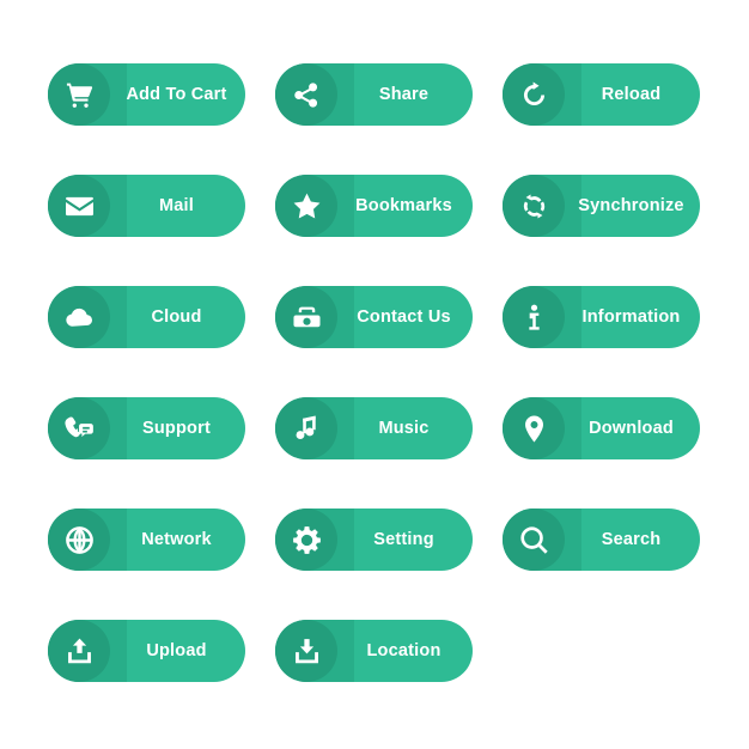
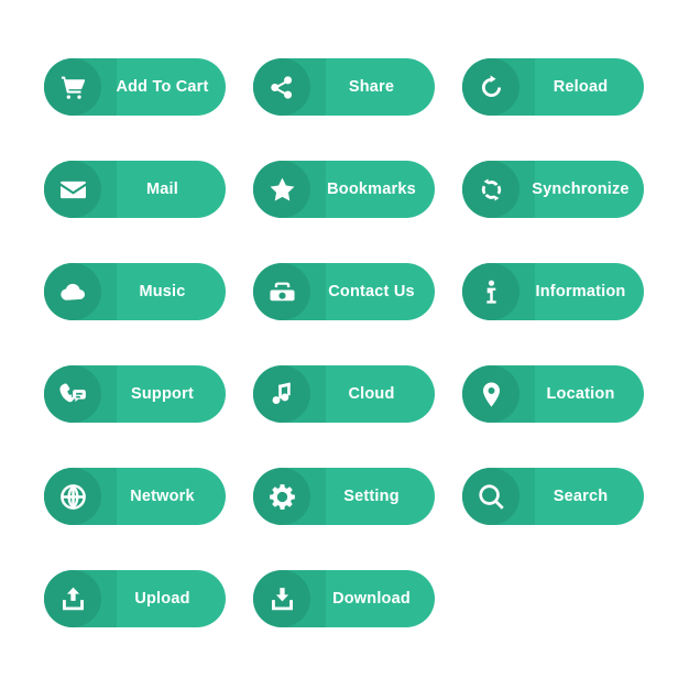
  Add To Cart
  Share
  Reload
  Mail
  Bookmarks
  Synchronize
- Cloud
+ Music
  Contact Us
  Information
  Support
- Music
+ Cloud
- Download
+ Location
  Network
  Setting
  Search
  Upload
- Location
+ Download
